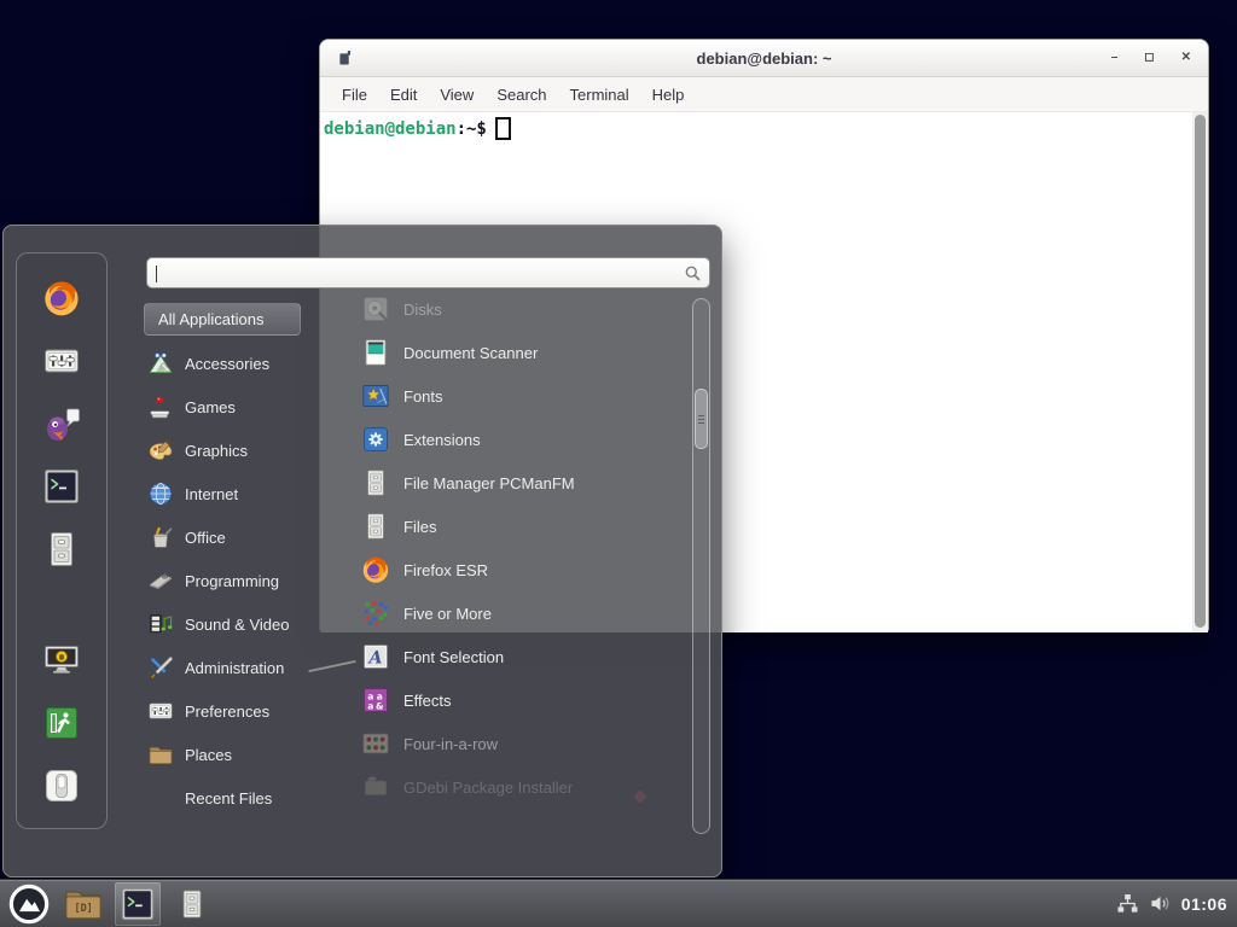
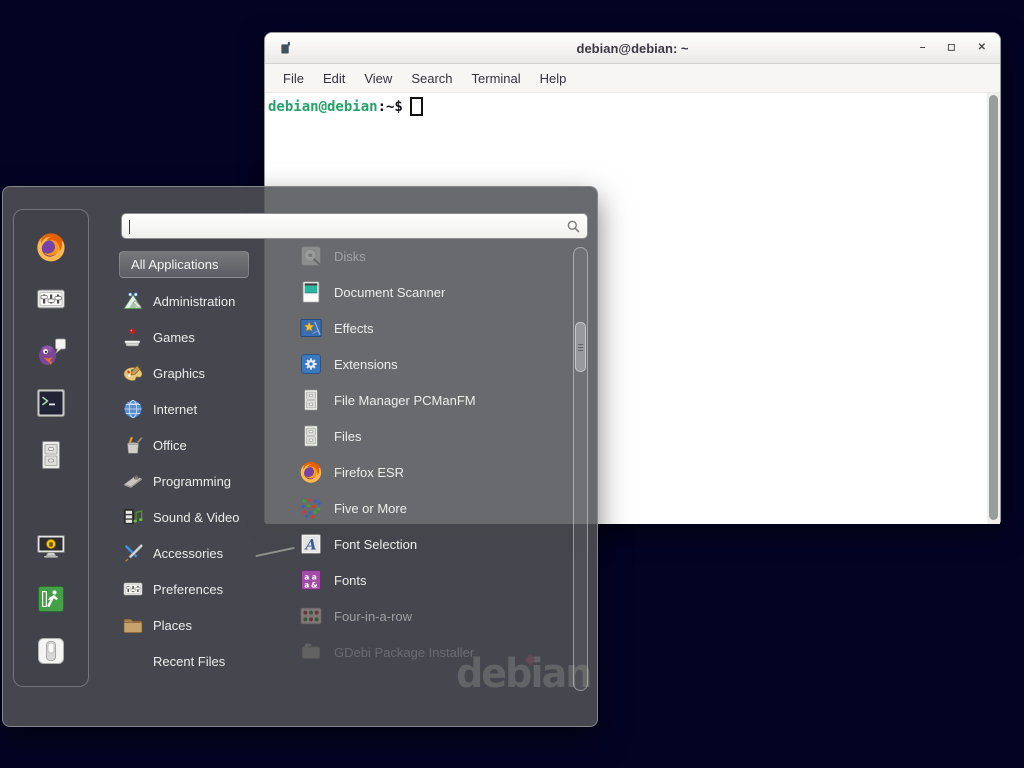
+ debian
  debian@debian: ~
  –
  ◻
  ✕
  File
  Edit
  View
  Search
  Terminal
  Help
  debian@debian
  :~$
  All Applications
- Accessories
+ Administration
  Games
  Graphics
  Internet
  Office
  Programming
  Sound & Video
- Administration
+ Accessories
  Preferences
  Places
  Recent Files
  Disks
  Document Scanner
- Fonts
+ Effects
  Extensions
  File Manager PCManFM
  Files
  Firefox ESR
  Five or More
  A
  Font Selection
  a
  a
  a
  &
- Effects
+ Fonts
  Four-in-a-row
  GDebi Package Installer
- [D]
- 01:06
